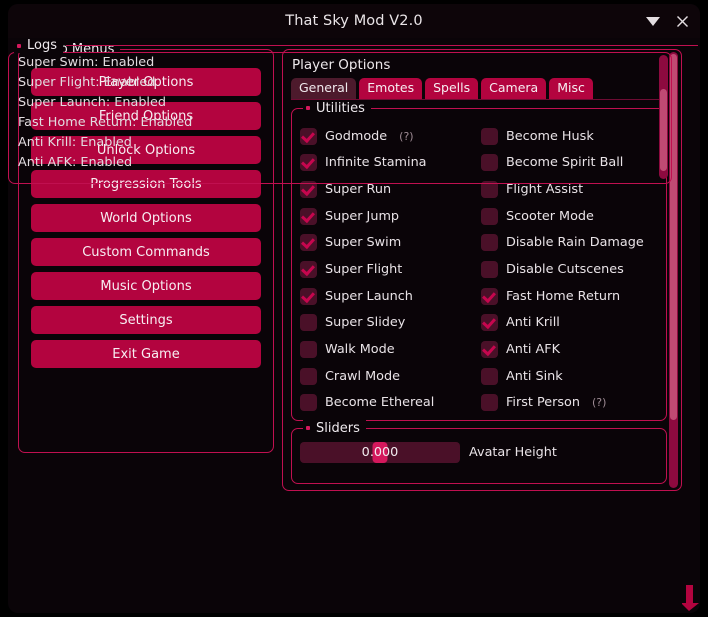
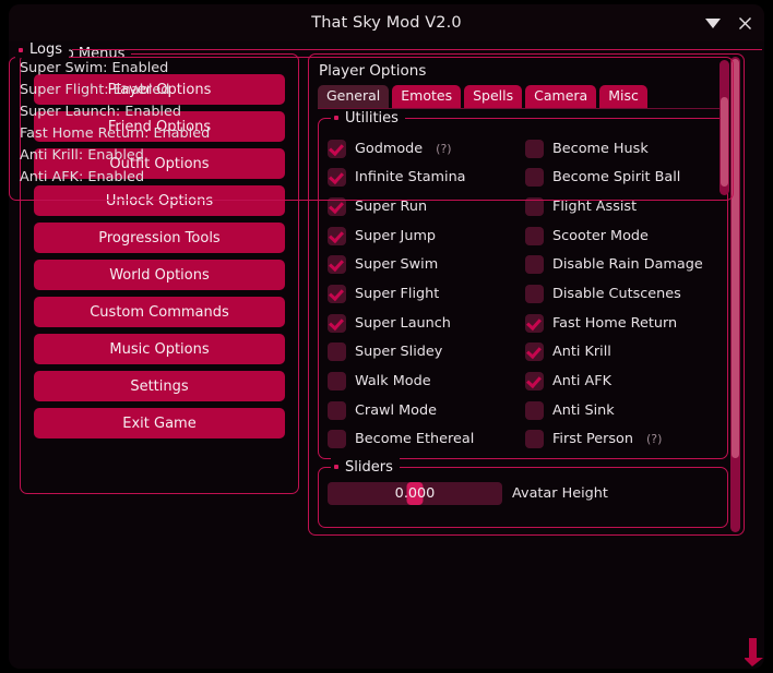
  That Sky Mod V2.0
  b Menus
  Player Options
  Friend Options
+ Outfit Options
  Unlock Options
  Progression Tools
  World Options
  Custom Commands
  Music Options
  Settings
  Exit Game
  Player Options
  General
  Emotes
  Spells
  Camera
  Misc
  Utilities
  Godmode
  (?)
  Infinite Stamina
  Super Run
  Super Jump
  Super Swim
  Super Flight
  Super Launch
  Super Slidey
  Walk Mode
  Crawl Mode
  Become Ethereal
  Become Husk
  Become Spirit Ball
  Flight Assist
  Scooter Mode
  Disable Rain Damage
  Disable Cutscenes
  Fast Home Return
  Anti Krill
  Anti AFK
  Anti Sink
  First Person
  (?)
  Sliders
  0.000
  Avatar Height
  Logs
  Super Swim: Enabled
  Super Flight: Enabled
  Super Launch: Enabled
  Fast Home Return: Enabled
  Anti Krill: Enabled
  Anti AFK: Enabled
